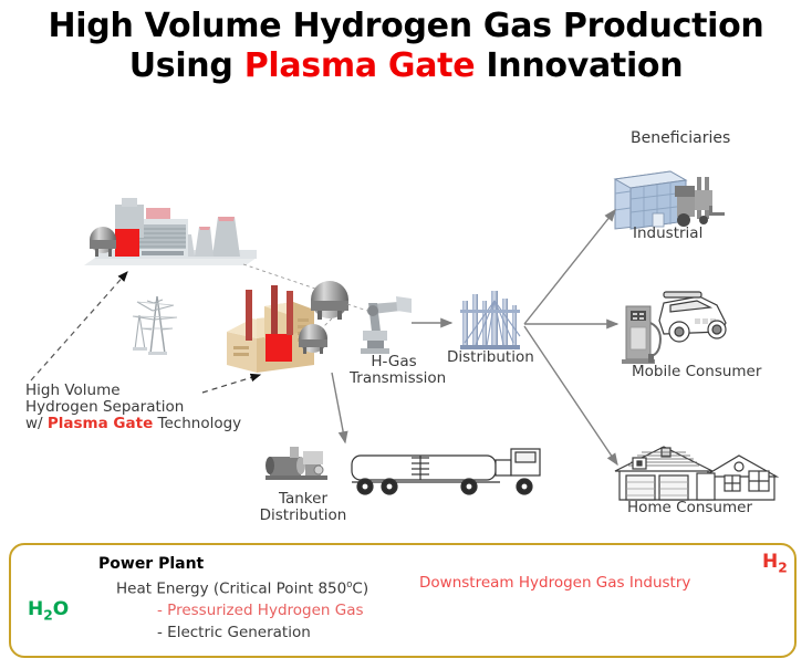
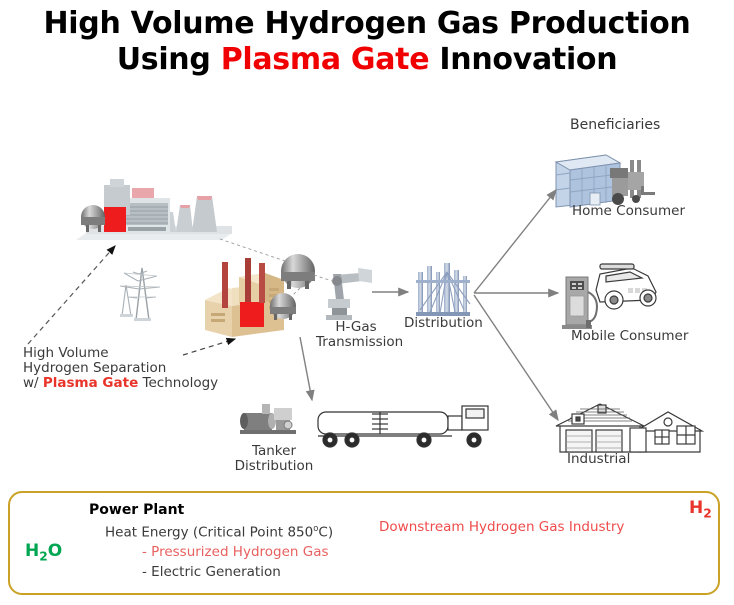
  High Volume Hydrogen Gas Production
  Using Plasma Gate Innovation
  Beneficiaries
- Industrial
+ Home Consumer
  Mobile Consumer
- Home Consumer
+ Industrial
  H-Gas
  Transmission
  Distribution
  Tanker
  Distribution
  High Volume
  Hydrogen Separation
  w/ Plasma Gate Technology
  H2O
  Power Plant
  Heat Energy (Critical Point 850oC)
  - Pressurized Hydrogen Gas
  - Electric Generation
  Downstream Hydrogen Gas Industry
  H2
